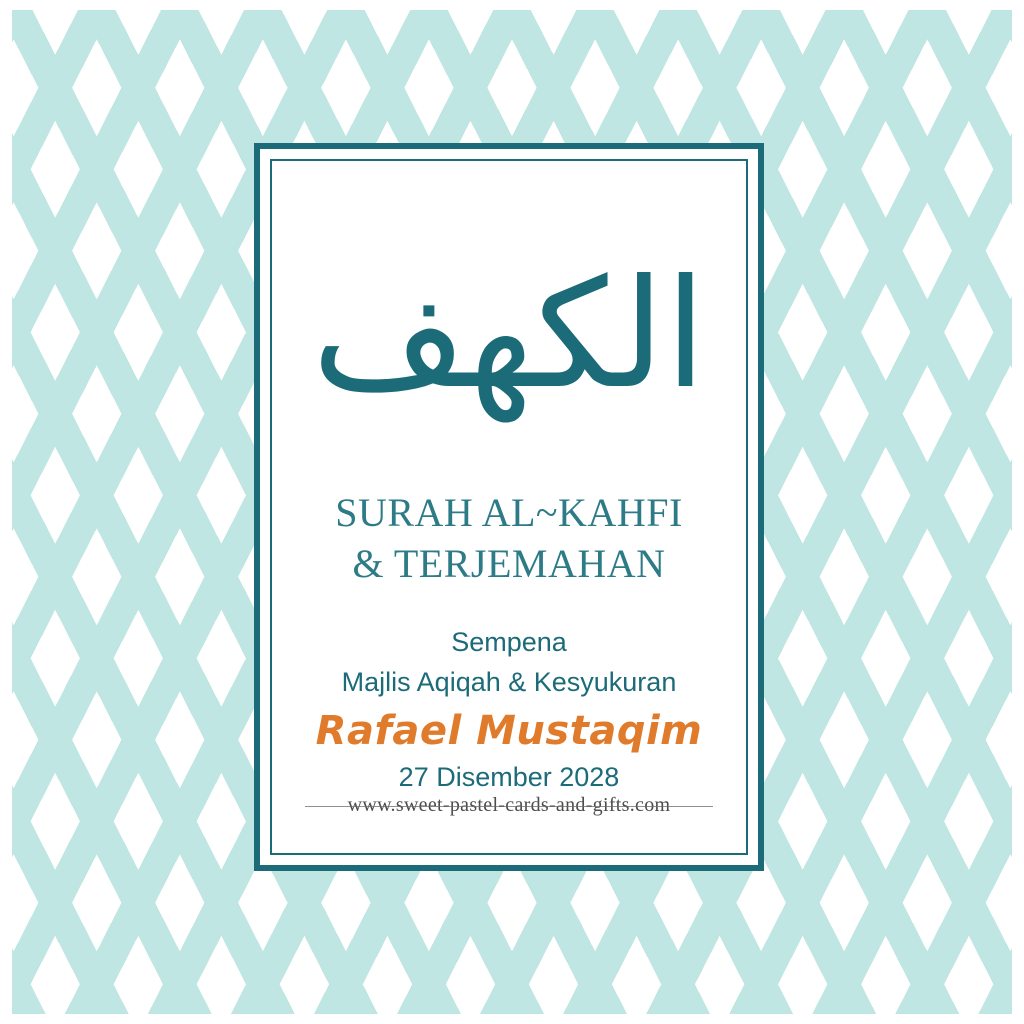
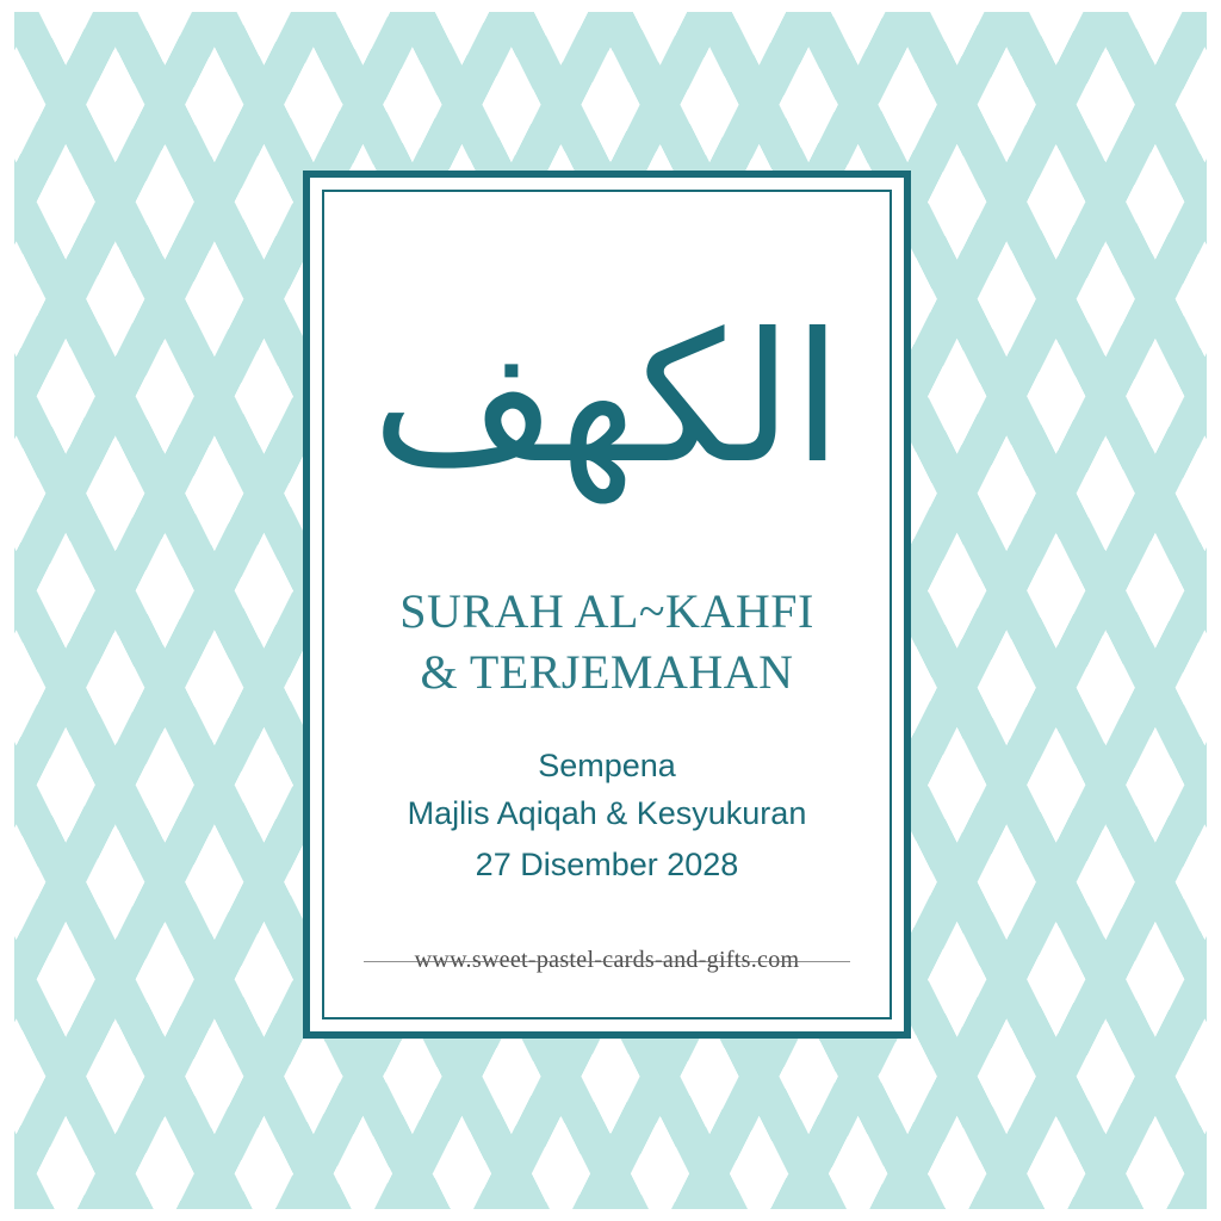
  الكهف
  SURAH AL~KAHFI
  & TERJEMAHAN
  Sempena
  Majlis Aqiqah & Kesyukuran
- Rafael Mustaqim
  27 Disember 2028
  www.sweet-pastel-cards-and-gifts.com
